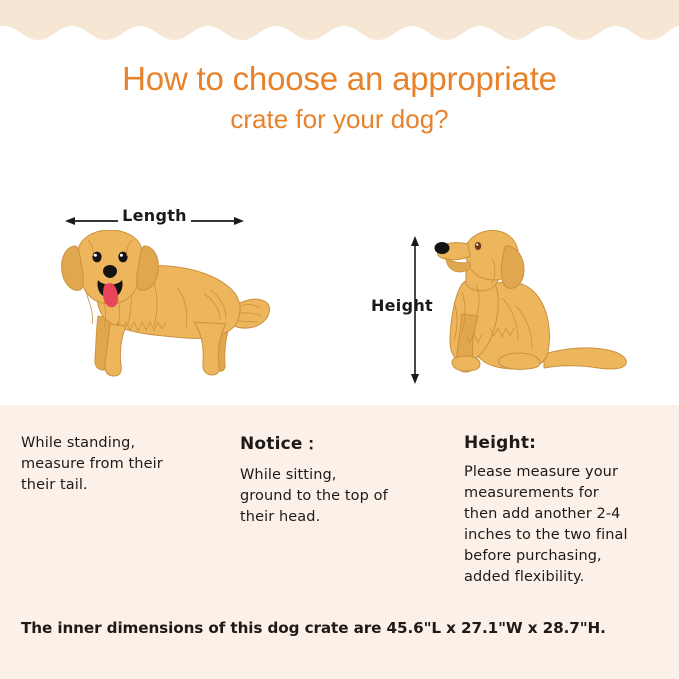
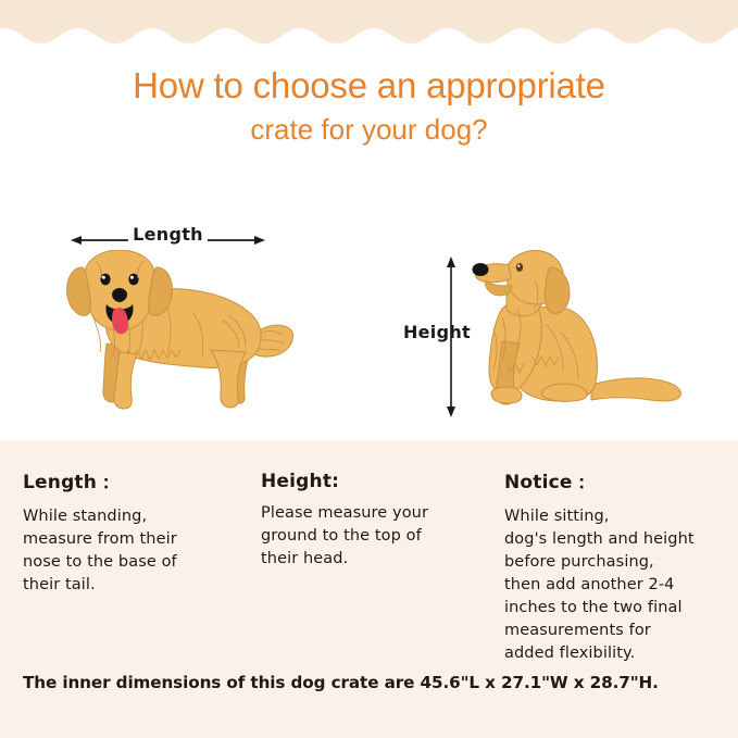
  How to choose an appropriate
  crate for your dog?
  Length
  Height
+ Length：
  While standing,
  measure from their
+ nose to the base of
  their tail.
- Notice：
+ Height:
- While sitting,
+ Please measure your
  ground to the top of
  their head.
- Height:
+ Notice：
- Please measure your
+ While sitting,
+ dog's length and height
- measurements for
+ before purchasing,
  then add another 2-4
  inches to the two final
- before purchasing,
+ measurements for
  added flexibility.
  The inner dimensions of this dog crate are 45.6"L x 27.1"W x 28.7"H.
